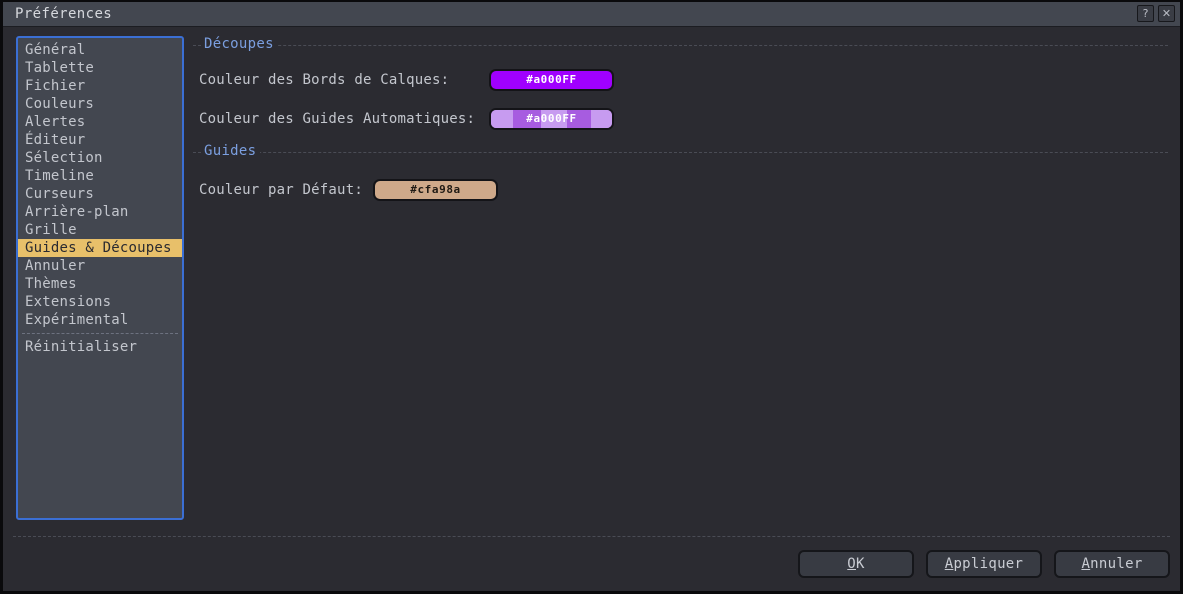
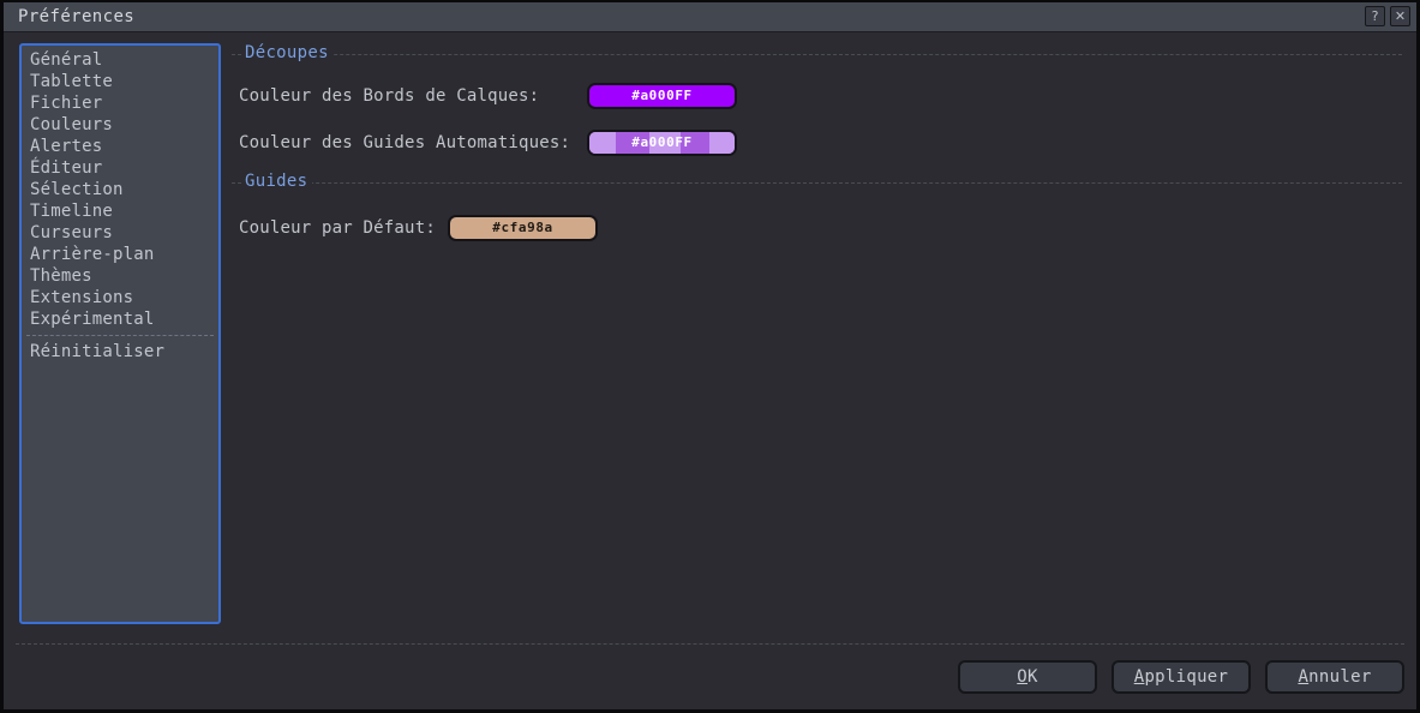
  Préférences
  ?
  ✕
  Général
  Tablette
  Fichier
  Couleurs
  Alertes
  Éditeur
  Sélection
  Timeline
  Curseurs
  Arrière-plan
- Grille
- Guides & Découpes
- Annuler
  Thèmes
  Extensions
  Expérimental
  Réinitialiser
  Découpes
  Couleur des Bords de Calques:
  #a000FF
  Couleur des Guides Automatiques:
  #a000FF
  Guides
  Couleur par Défaut:
  #cfa98a
  O
  K
  A
  ppliquer
  A
  nnuler
